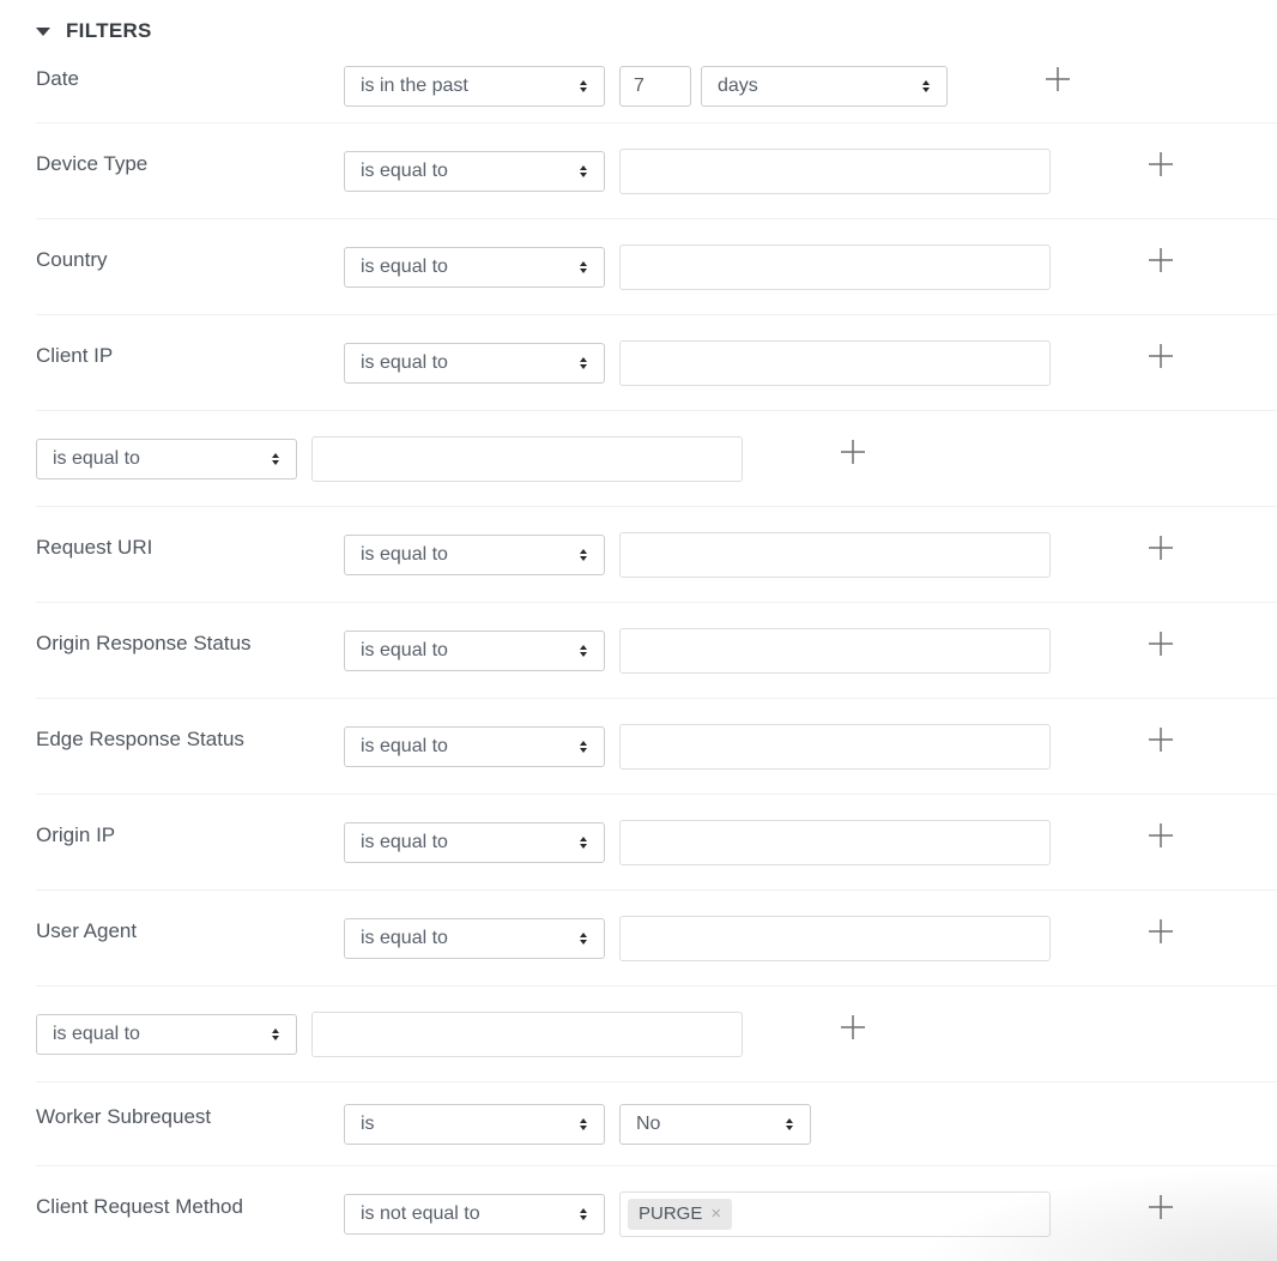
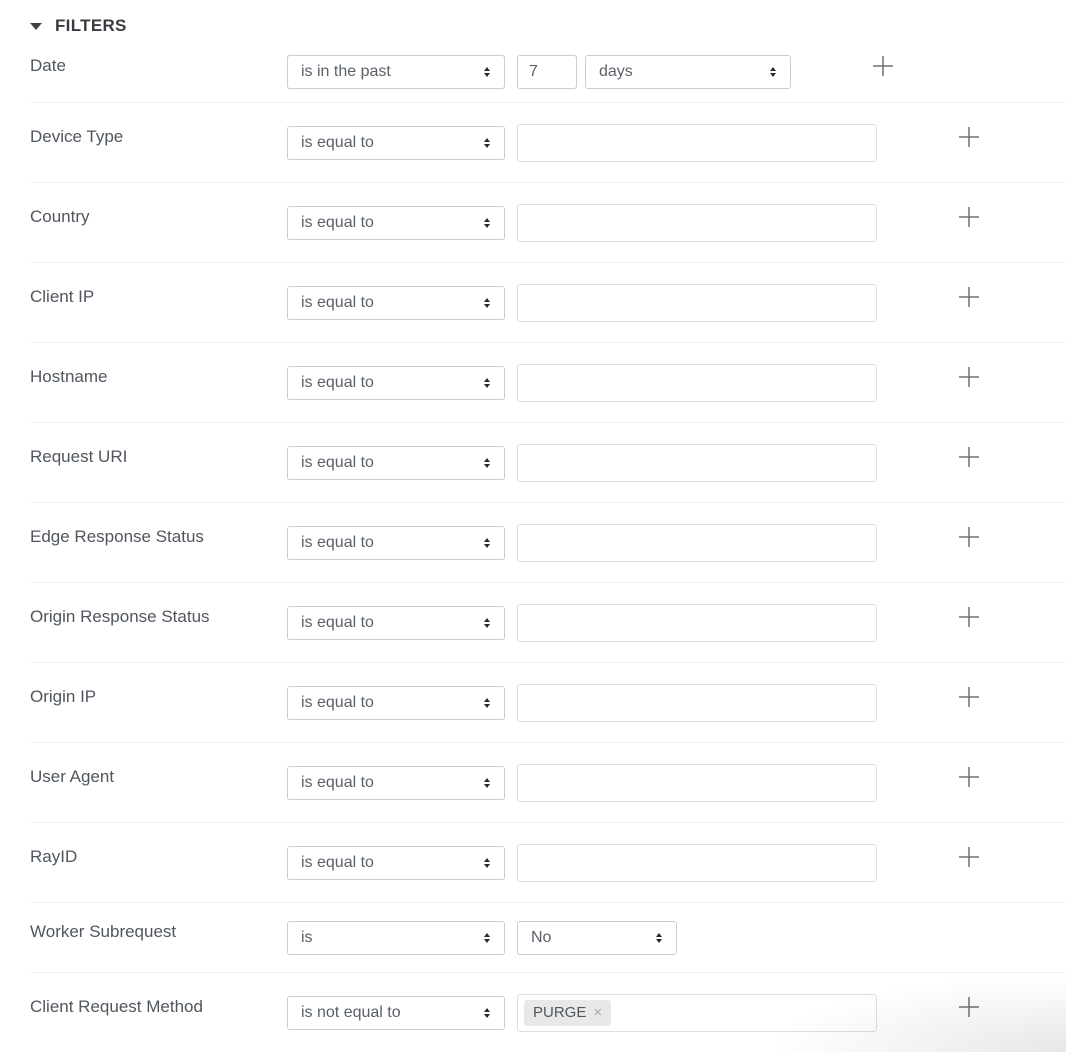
  FILTERS
  Date
  is in the past
  7
  days
  Device Type
  is equal to
  Country
  is equal to
  Client IP
  is equal to
+ Hostname
  is equal to
  Request URI
  is equal to
- Origin Response Status
+ Edge Response Status
  is equal to
- Edge Response Status
+ Origin Response Status
  is equal to
  Origin IP
  is equal to
  User Agent
  is equal to
+ RayID
  is equal to
  Worker Subrequest
  is
  No
  Client Request Method
  is not equal to
  PURGE
  ×
